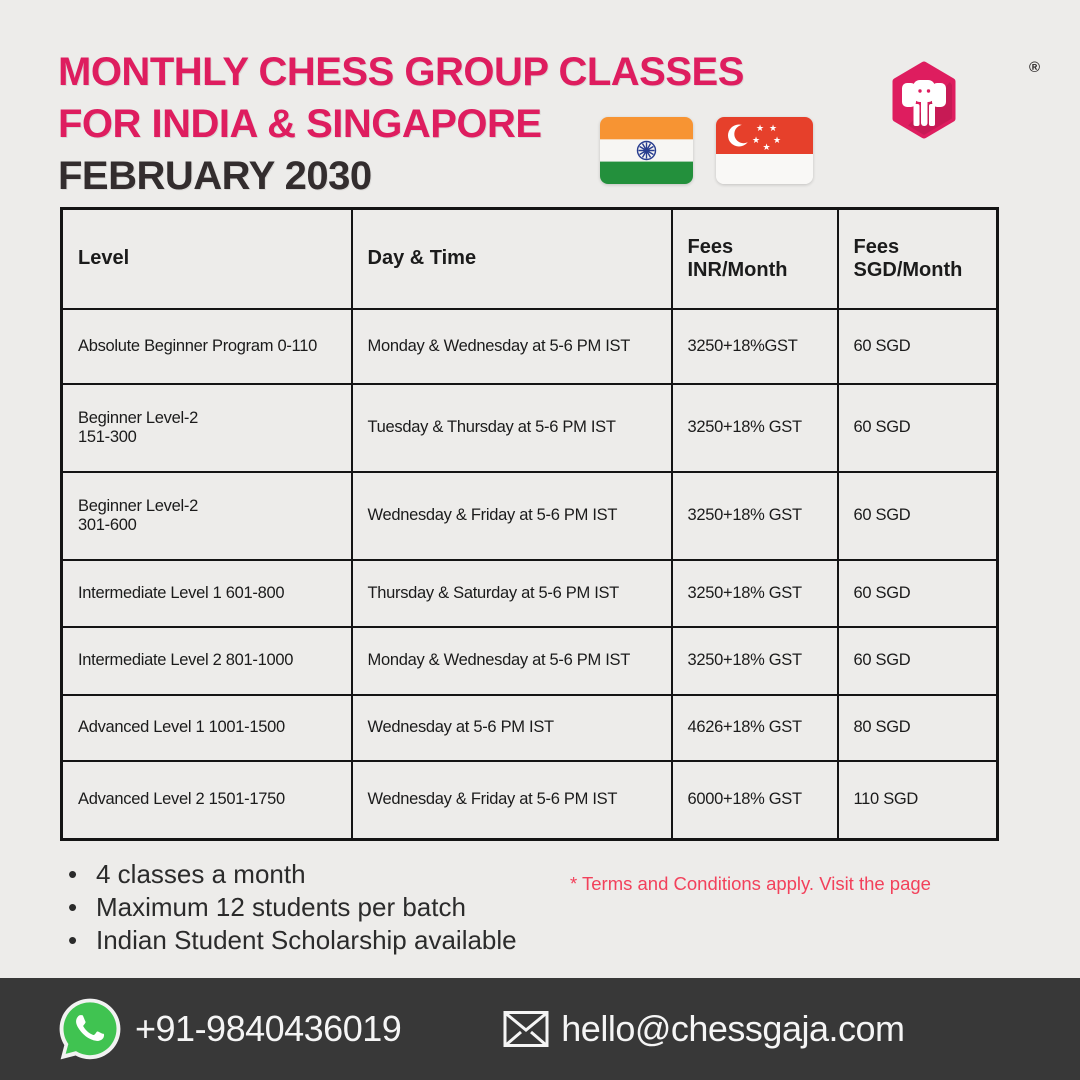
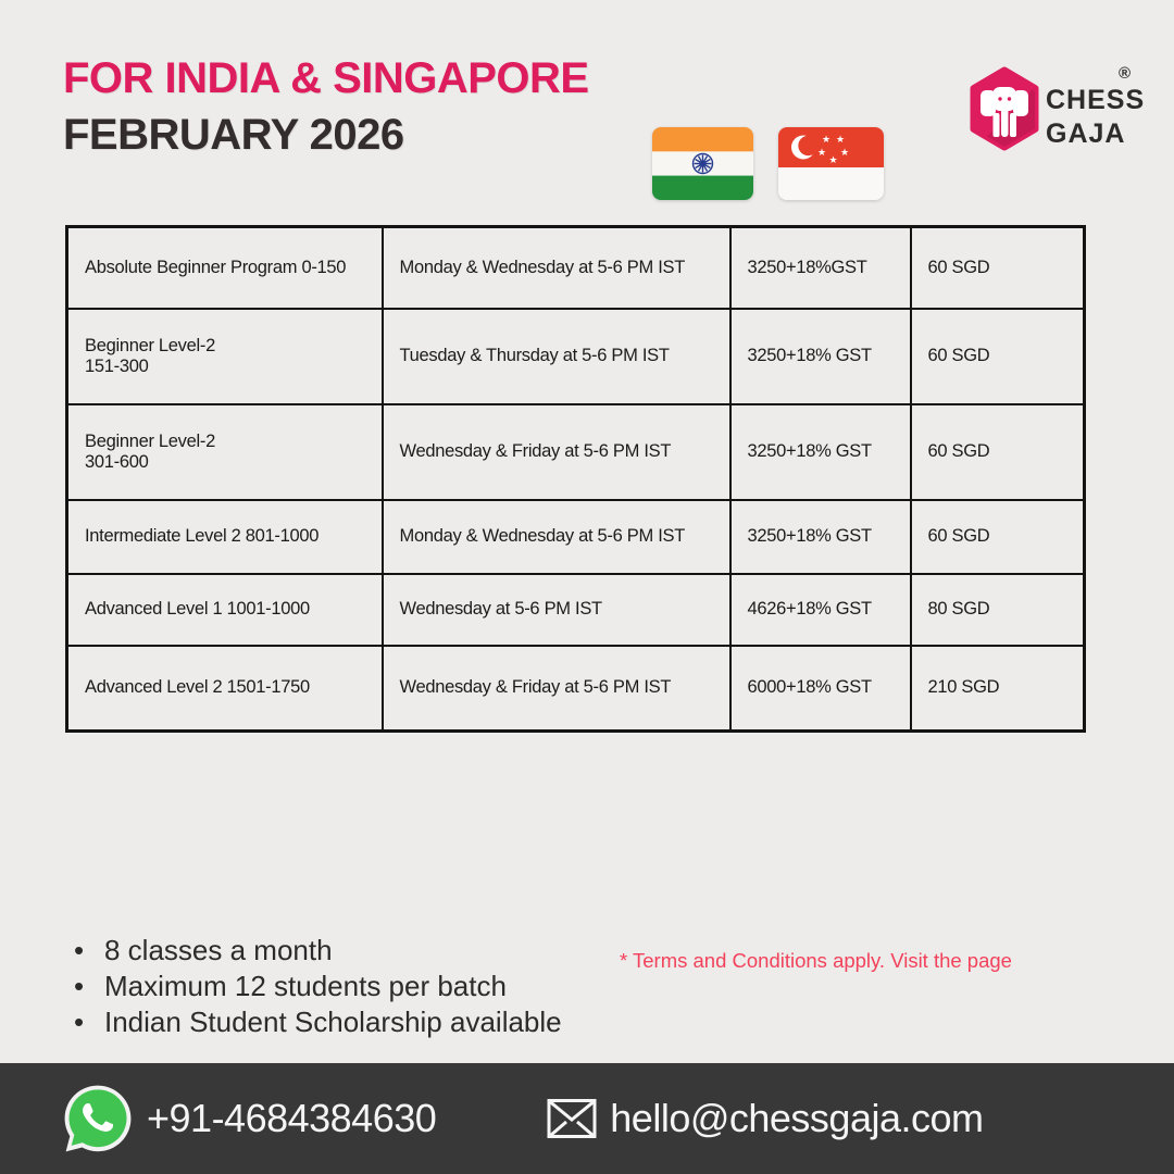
- MONTHLY CHESS GROUP CLASSES
  FOR INDIA & SINGAPORE
- FEBRUARY 2030
+ FEBRUARY 2026
  ★
  ★
  ★
  ★
  ★
+ CHESS
+ GAJA
  ®
- Level	Day & Time	Fees INR/Month	Fees SGD/Month
- Absolute Beginner Program 0-110	Monday & Wednesday at 5-6 PM IST	3250+18%GST	60 SGD
+ Absolute Beginner Program 0-150	Monday & Wednesday at 5-6 PM IST	3250+18%GST	60 SGD
  Beginner Level-2 151-300	Tuesday & Thursday at 5-6 PM IST	3250+18% GST	60 SGD
  Beginner Level-2 301-600	Wednesday & Friday at 5-6 PM IST	3250+18% GST	60 SGD
- Intermediate Level 1 601-800	Thursday & Saturday at 5-6 PM IST	3250+18% GST	60 SGD
  Intermediate Level 2 801-1000	Monday & Wednesday at 5-6 PM IST	3250+18% GST	60 SGD
- Advanced Level 1 1001-1500	Wednesday at 5-6 PM IST	4626+18% GST	80 SGD
+ Advanced Level 1 1001-1000	Wednesday at 5-6 PM IST	4626+18% GST	80 SGD
- Advanced Level 2 1501-1750	Wednesday & Friday at 5-6 PM IST	6000+18% GST	110 SGD
+ Advanced Level 2 1501-1750	Wednesday & Friday at 5-6 PM IST	6000+18% GST	210 SGD
  •
- 4 classes a month
+ 8 classes a month
  •
  Maximum 12 students per batch
  •
  Indian Student Scholarship available
  * Terms and Conditions apply. Visit the page
- +91-9840436019
+ +91-4684384630
  hello@chessgaja.com
